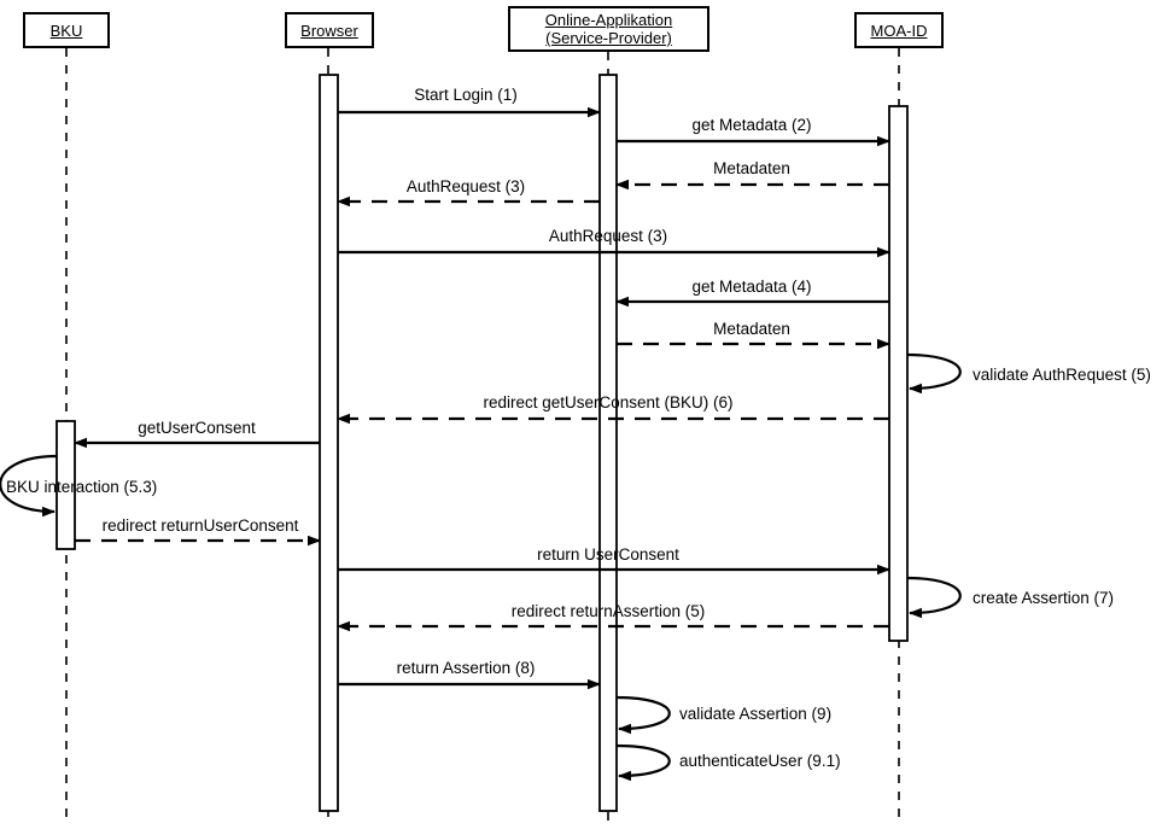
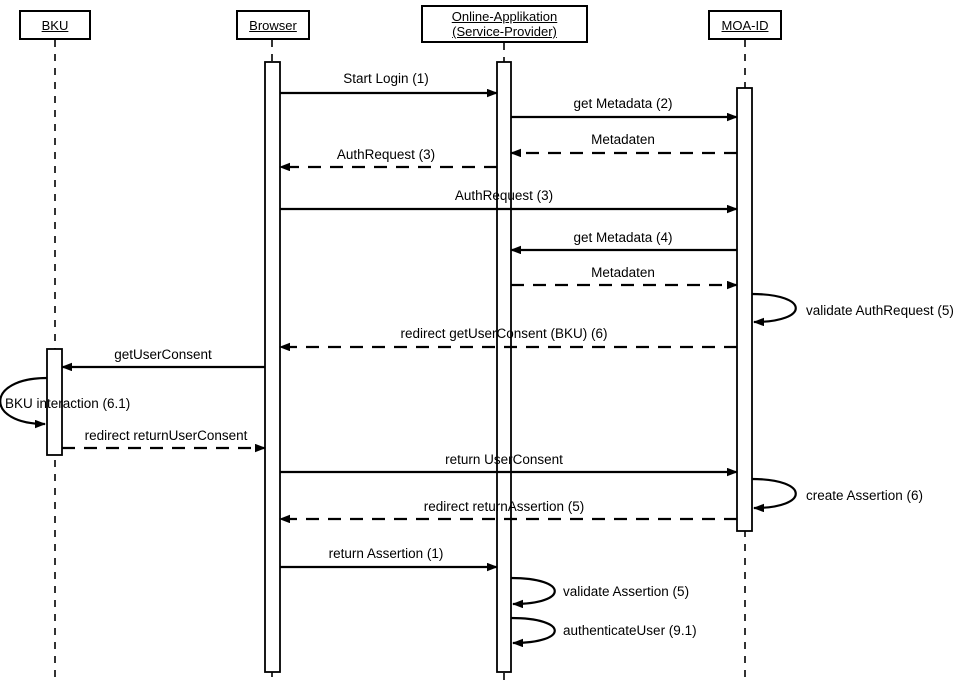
  BKU
  Browser
  Online-Applikation (Service-Provider)
  MOA-ID
  Start Login (1)
  get Metadata (2)
  Metadaten
  AuthRequest (3)
  AuthRequest (3)
  get Metadata (4)
  Metadaten
  redirect getUserConsent (BKU) (6)
  getUserConsent
  redirect returnUserConsent
  return UserConsent
  redirect returnAssertion (5)
- return Assertion (8)
+ return Assertion (1)
  validate AuthRequest (5)
- BKU interaction (5.3)
+ BKU interaction (6.1)
- create Assertion (7)
+ create Assertion (6)
- validate Assertion (9)
+ validate Assertion (5)
  authenticateUser (9.1)
